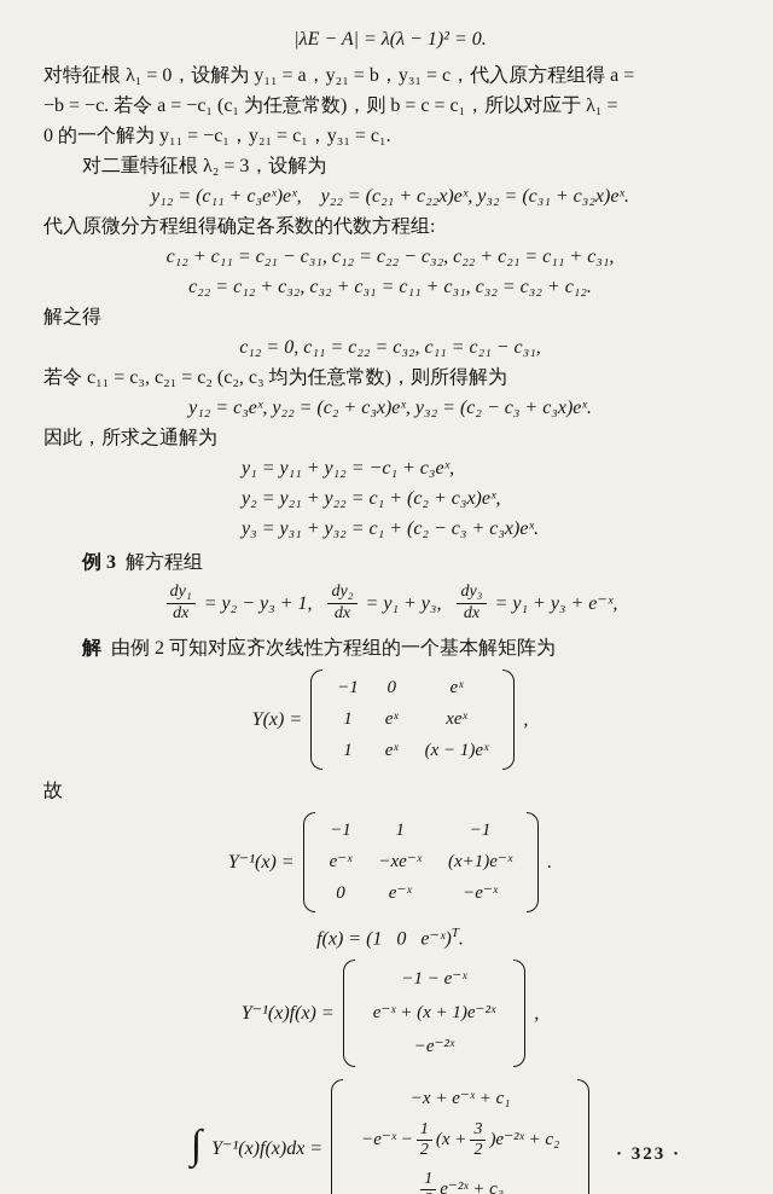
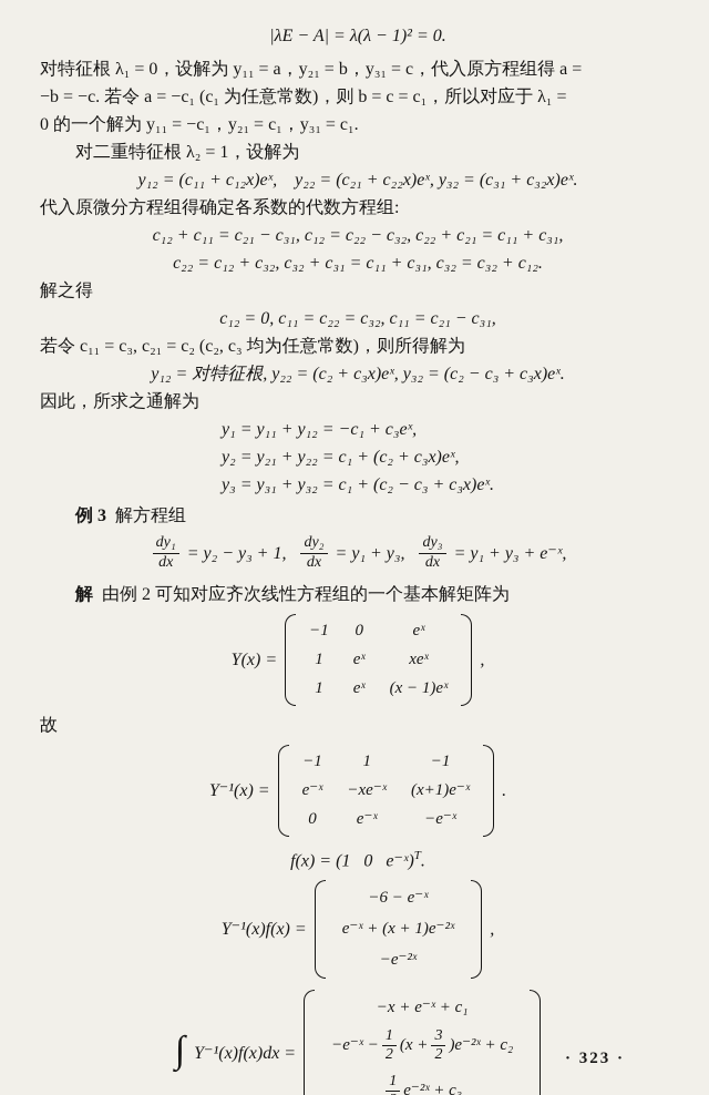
  |λE − A| = λ(λ − 1)² = 0.
  对特征根 λ₁ = 0，设解为 y₁₁ = a，y₂₁ = b，y₃₁ = c，代入原方程组得 a =
  −b = −c. 若令 a = −c₁ (c₁ 为任意常数)，则 b = c = c₁，所以对应于 λ₁ =
  0 的一个解为 y₁₁ = −c₁，y₂₁ = c₁，y₃₁ = c₁.
- 对二重特征根 λ₂ = 3，设解为
+ 对二重特征根 λ₂ = 1，设解为
- y₁₂ = (c₁₁ + c₃eˣ)eˣ, y₂₂ = (c₂₁ + c₂₂x)eˣ, y₃₂ = (c₃₁ + c₃₂x)eˣ.
+ y₁₂ = (c₁₁ + c₁₂x)eˣ, y₂₂ = (c₂₁ + c₂₂x)eˣ, y₃₂ = (c₃₁ + c₃₂x)eˣ.
  代入原微分方程组得确定各系数的代数方程组:
  c₁₂ + c₁₁ = c₂₁ − c₃₁, c₁₂ = c₂₂ − c₃₂, c₂₂ + c₂₁ = c₁₁ + c₃₁,
  c₂₂ = c₁₂ + c₃₂, c₃₂ + c₃₁ = c₁₁ + c₃₁, c₃₂ = c₃₂ + c₁₂.
  解之得
  c₁₂ = 0, c₁₁ = c₂₂ = c₃₂, c₁₁ = c₂₁ − c₃₁,
  若令 c₁₁ = c₃, c₂₁ = c₂ (c₂, c₃ 均为任意常数)，则所得解为
- y₁₂ = c₃eˣ, y₂₂ = (c₂ + c₃x)eˣ, y₃₂ = (c₂ − c₃ + c₃x)eˣ.
+ y₁₂ = 对特征根, y₂₂ = (c₂ + c₃x)eˣ, y₃₂ = (c₂ − c₃ + c₃x)eˣ.
  因此，所求之通解为
  y₁ = y₁₁ + y₁₂ = −c₁ + c₃eˣ,
  y₂ = y₂₁ + y₂₂ = c₁ + (c₂ + c₃x)eˣ,
  y₃ = y₃₁ + y₃₂ = c₁ + (c₂ − c₃ + c₃x)eˣ.
  例 3 解方程组
  dy₁
  dx
  = y₂ − y₃ + 1,
  dy₂
  dx
  = y₁ + y₃,
  dy₃
  dx
  = y₁ + y₃ + e⁻ˣ,
  解 由例 2 可知对应齐次线性方程组的一个基本解矩阵为
  Y(x) =
  −1
  0
  eˣ
  1
  eˣ
  xeˣ
  1
  eˣ
  (x − 1)eˣ
  ,
  故
  Y⁻¹(x) =
  −1
  1
  −1
  e⁻ˣ
  −xe⁻ˣ
  (x+1)e⁻ˣ
  0
  e⁻ˣ
  −e⁻ˣ
  .
  f(x) = (1 0 e⁻ˣ)T.
  Y⁻¹(x)f(x) =
- −1 − e⁻ˣ
+ −6 − e⁻ˣ
  e⁻ˣ + (x + 1)e⁻²ˣ
  −e⁻²ˣ
  ,
  ∫
  Y⁻¹(x)f(x)dx =
  −x + e⁻ˣ + c₁
  −e⁻ˣ −
  1
  2
  (x +
  3
  2
  )e⁻²ˣ + c₂
  1
  e⁻²ˣ + c₃
  · 323 ·
